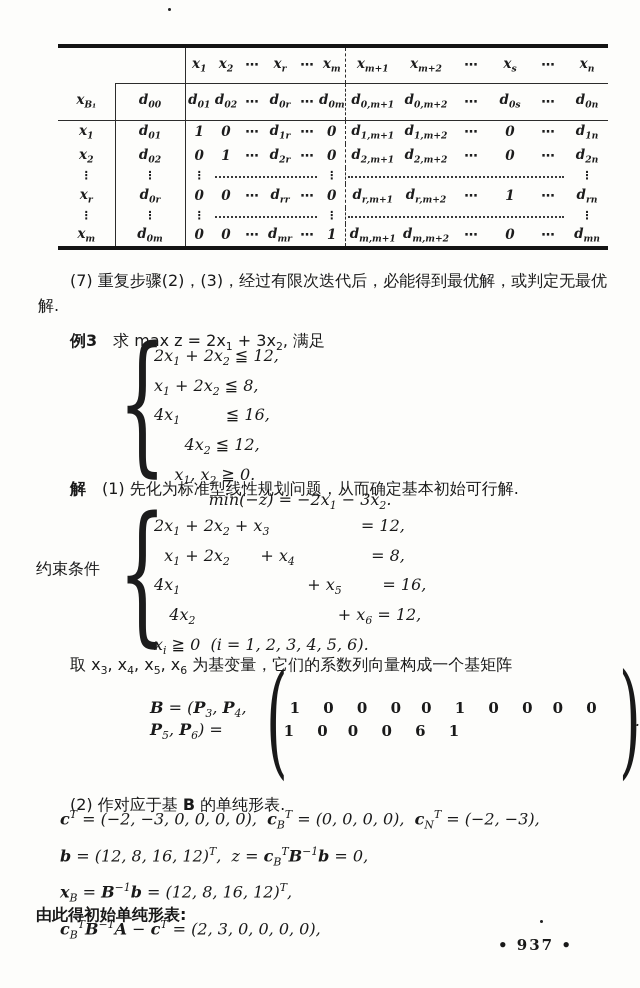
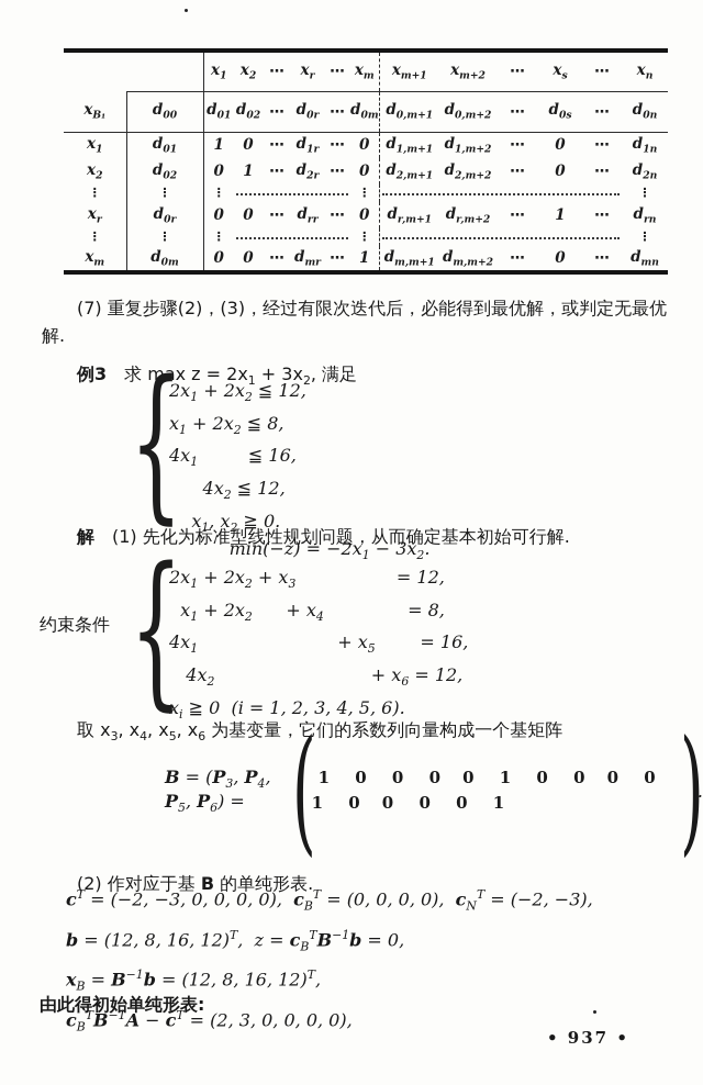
  		x1	x2	⋯	xr	⋯	xm	xm+1	xm+2	⋯	xs	⋯	xn
  xB₁	d00	d01	d02	⋯	d0r	⋯	d0m	d0,m+1	d0,m+2	⋯	d0s	⋯	d0n
  x1	d01	1	0	⋯	d1r	⋯	0	d1,m+1	d1,m+2	⋯	0	⋯	d1n
  x2	d02	0	1	⋯	d2r	⋯	0	d2,m+1	d2,m+2	⋯	0	⋯	d2n
  ⋮	⋮	⋮		⋮		⋮
  xr	d0r	0	0	⋯	drr	⋯	0	dr,m+1	dr,m+2	⋯	1	⋯	drn
  ⋮	⋮	⋮		⋮		⋮
  xm	d0m	0	0	⋯	dmr	⋯	1	dm,m+1	dm,m+2	⋯	0	⋯	dmn
  (7) 重复步骤(2)，(3)，经过有限次迭代后，必能得到最优解，或判定无最优解.
  例3 求 max z = 2x1 + 3x2, 满足
  {
  2x1 + 2x2 ≦ 12,
  x1 + 2x2 ≦ 8,
  4x1 ≦ 16,
  4x2 ≦ 12,
  x1, x2 ≧ 0.
  解 (1) 先化为标准型线性规划问题，从而确定基本初始可行解.
  min(−z) = −2x1 − 3x2.
  约束条件
  {
  2x1 + 2x2 + x3 = 12,
  x1 + 2x2 + x4 = 8,
  4x1 + x5 = 16,
  4x2 + x6 = 12,
  xi ≧ 0 (i = 1, 2, 3, 4, 5, 6).
  取 x3, x4, x5, x6 为基变量，它们的系数列向量构成一个基矩阵
  B = (P3, P4, P5, P6) =
  (
- 1 0 0 0 0 1 0 0 0 0 1 0 0 0 6 1
+ 1 0 0 0 0 1 0 0 0 0 1 0 0 0 0 1
  )
  .
  (2) 作对应于基 B 的单纯形表.
  cT = (−2, −3, 0, 0, 0, 0), cBT = (0, 0, 0, 0), cNT = (−2, −3),
  b = (12, 8, 16, 12)T, z = cBTB−1b = 0,
  xB = B−1b = (12, 8, 16, 12)T,
  cBTB−1A − cT = (2, 3, 0, 0, 0, 0),
  由此得初始单纯形表:
  • 937 •
